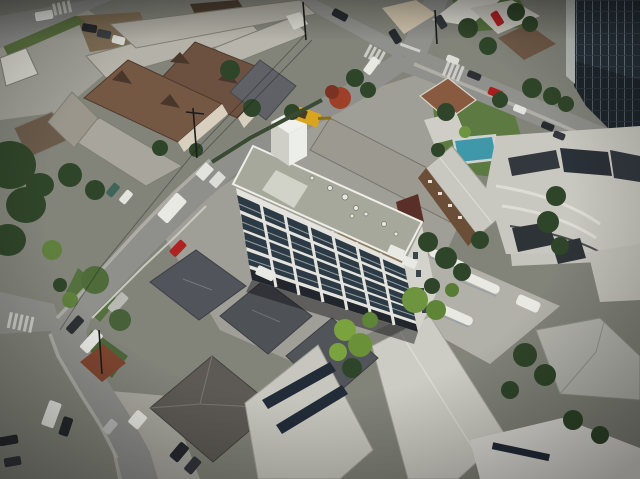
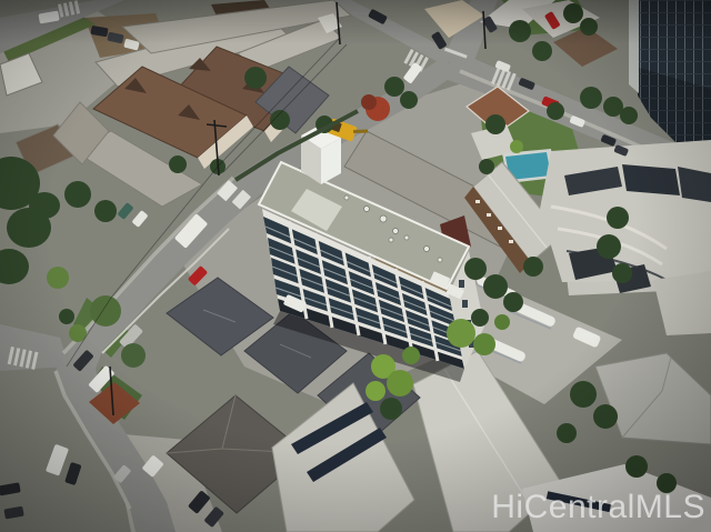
+ HiCentralMLS
